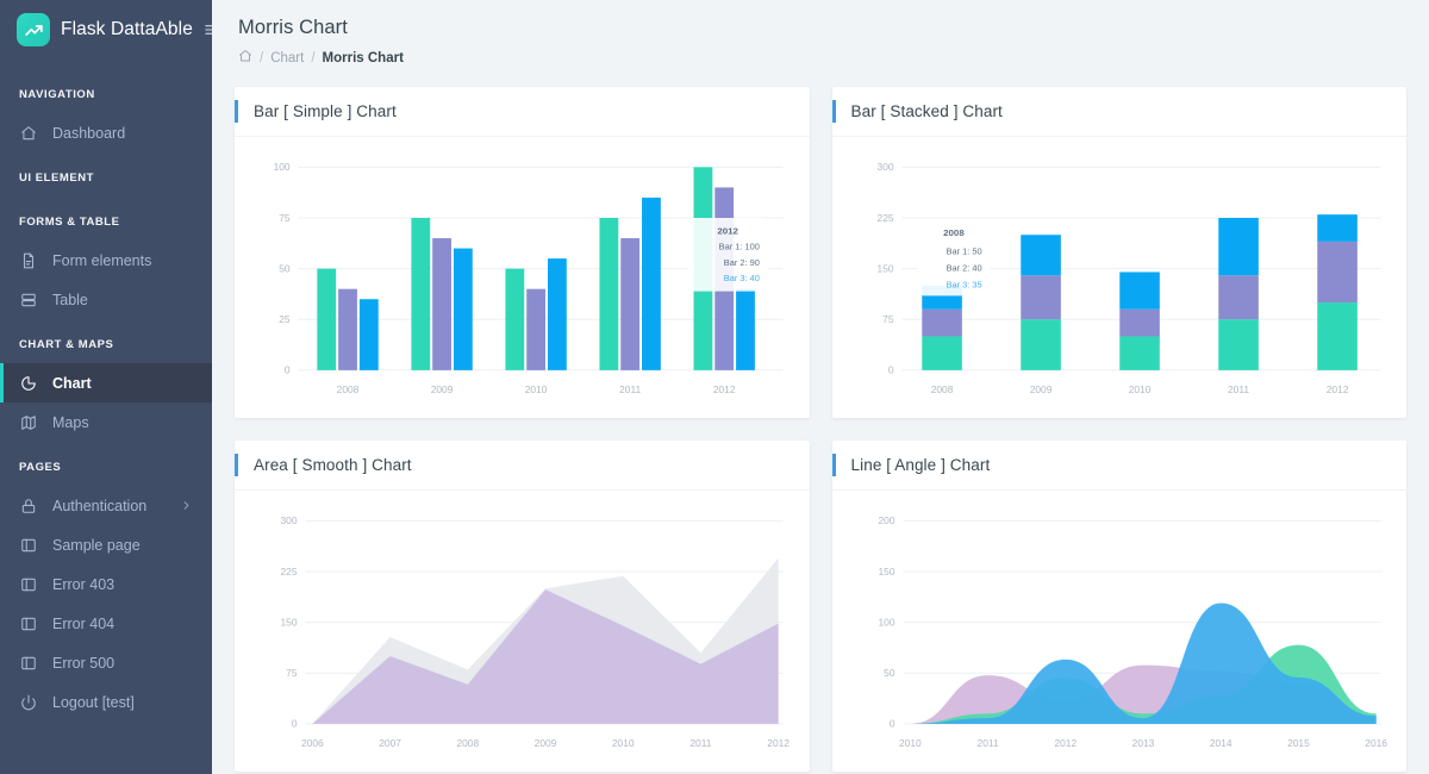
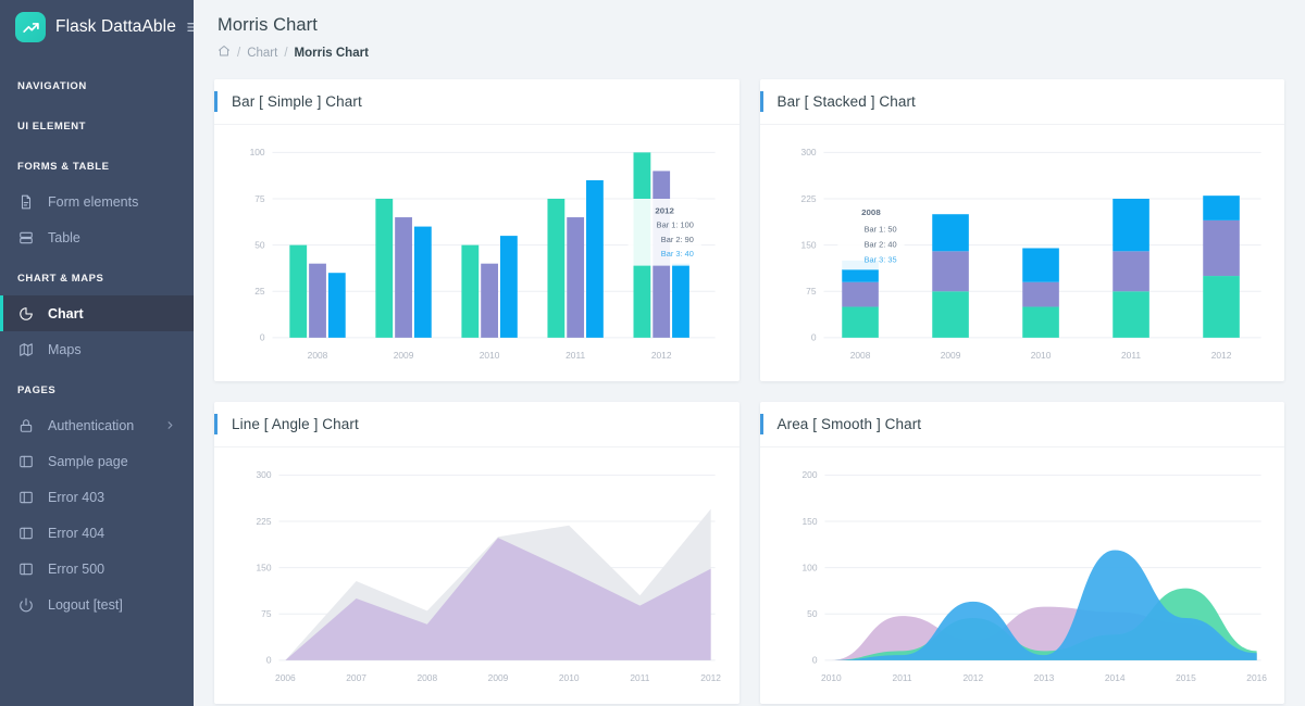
  Flask DattaAble
  NAVIGATION
- Dashboard
  UI ELEMENT
  FORMS & TABLE
  Form elements
  Table
  CHART & MAPS
  Chart
  Maps
  PAGES
  Authentication
  Sample page
  Error 403
  Error 404
  Error 500
  Logout [test]
  Morris Chart
  /
  Chart
  /
  Morris Chart
  Bar [ Simple ] Chart
  100
  75
  50
  25
  0
  2008
  2009
  2010
  2011
  2012
  2012
  Bar 1: 100
  Bar 2: 90
  Bar 3: 40
  Bar [ Stacked ] Chart
  300
  225
  150
  75
  0
  2008
  2009
  2010
  2011
  2012
  2008
  Bar 1: 50
  Bar 2: 40
  Bar 3: 35
- Area [ Smooth ] Chart
+ Line [ Angle ] Chart
  300
  225
  150
  75
  0
  2006
  2007
  2008
  2009
  2010
  2011
  2012
- Line [ Angle ] Chart
+ Area [ Smooth ] Chart
  200
  150
  100
  50
  0
  2010
  2011
  2012
  2013
  2014
  2015
  2016
